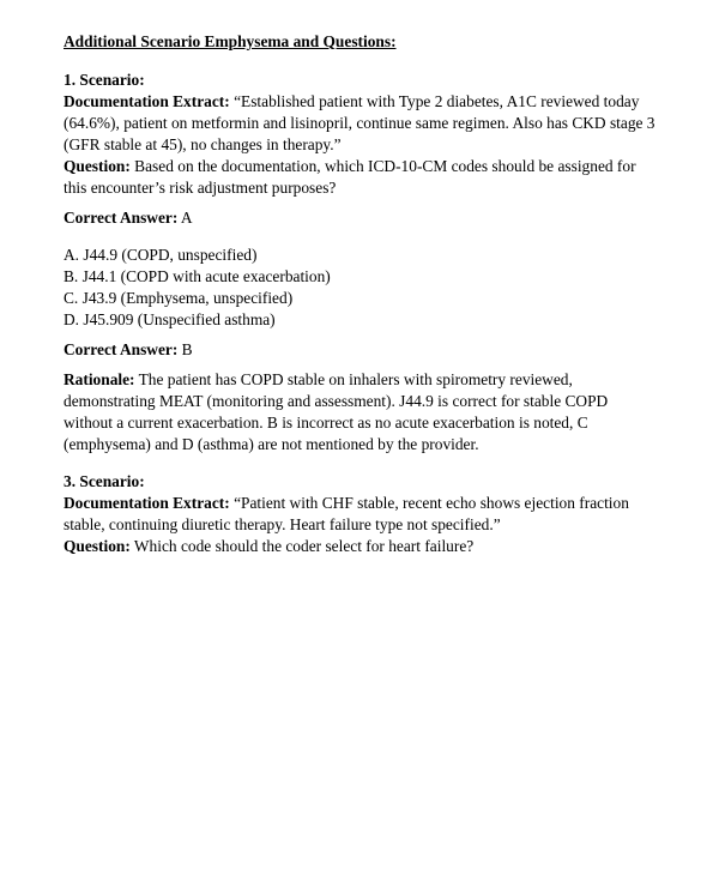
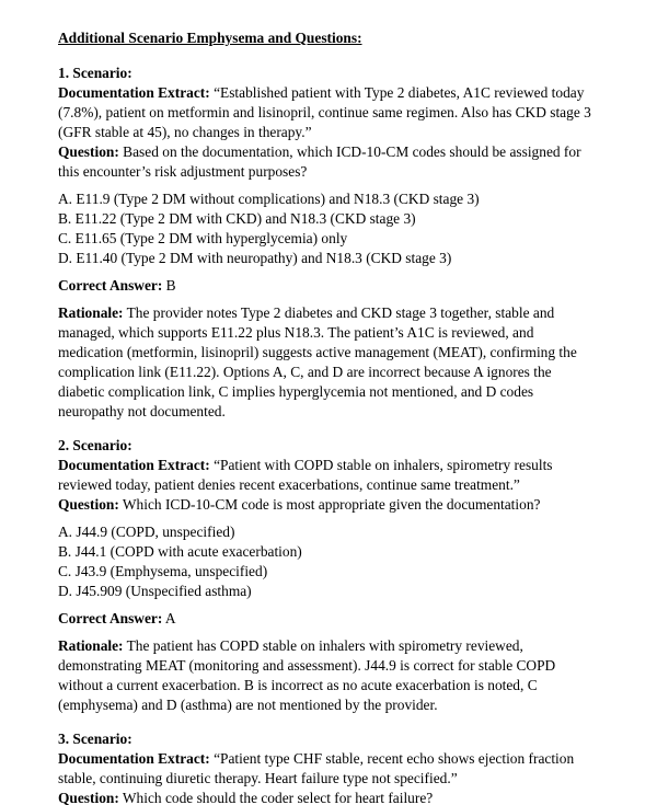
  Additional Scenario Emphysema and Questions:
  1. Scenario:
- Documentation Extract: “Established patient with Type 2 diabetes, A1C reviewed today (64.6%), patient on metformin and lisinopril, continue same regimen. Also has CKD stage 3 (GFR stable at 45), no changes in therapy.”
+ Documentation Extract: “Established patient with Type 2 diabetes, A1C reviewed today (7.8%), patient on metformin and lisinopril, continue same regimen. Also has CKD stage 3 (GFR stable at 45), no changes in therapy.”
  Question: Based on the documentation, which ICD-10-CM codes should be assigned for this encounter’s risk adjustment purposes?
+ A. E11.9 (Type 2 DM without complications) and N18.3 (CKD stage 3)
+ B. E11.22 (Type 2 DM with CKD) and N18.3 (CKD stage 3)
+ C. E11.65 (Type 2 DM with hyperglycemia) only
+ D. E11.40 (Type 2 DM with neuropathy) and N18.3 (CKD stage 3)
- Correct Answer: A
+ Correct Answer: B
+ Rationale: The provider notes Type 2 diabetes and CKD stage 3 together, stable and managed, which supports E11.22 plus N18.3. The patient’s A1C is reviewed, and medication (metformin, lisinopril) suggests active management (MEAT), confirming the complication link (E11.22). Options A, C, and D are incorrect because A ignores the diabetic complication link, C implies hyperglycemia not mentioned, and D codes neuropathy not documented.
+ 2. Scenario:
+ Documentation Extract: “Patient with COPD stable on inhalers, spirometry results reviewed today, patient denies recent exacerbations, continue same treatment.”
+ Question: Which ICD-10-CM code is most appropriate given the documentation?
  A. J44.9 (COPD, unspecified)
  B. J44.1 (COPD with acute exacerbation)
  C. J43.9 (Emphysema, unspecified)
  D. J45.909 (Unspecified asthma)
- Correct Answer: B
+ Correct Answer: A
  Rationale: The patient has COPD stable on inhalers with spirometry reviewed, demonstrating MEAT (monitoring and assessment). J44.9 is correct for stable COPD without a current exacerbation. B is incorrect as no acute exacerbation is noted, C (emphysema) and D (asthma) are not mentioned by the provider.
  3. Scenario:
- Documentation Extract: “Patient with CHF stable, recent echo shows ejection fraction stable, continuing diuretic therapy. Heart failure type not specified.”
+ Documentation Extract: “Patient type CHF stable, recent echo shows ejection fraction stable, continuing diuretic therapy. Heart failure type not specified.”
  Question: Which code should the coder select for heart failure?
